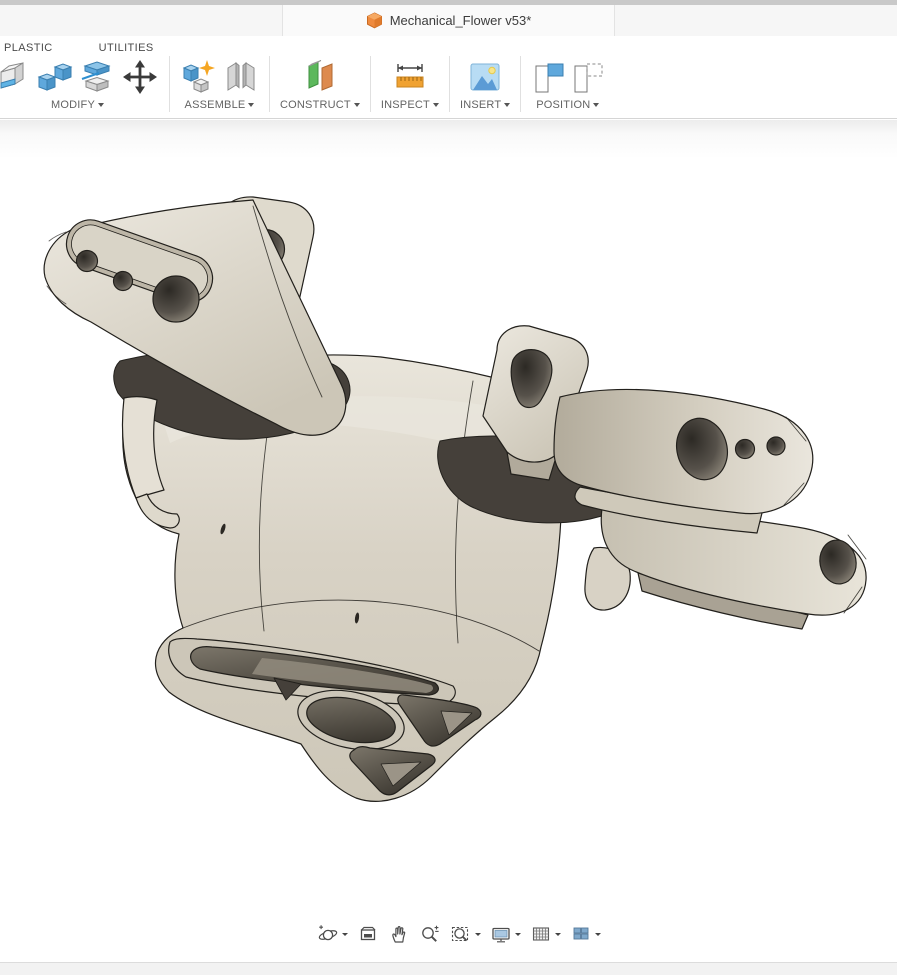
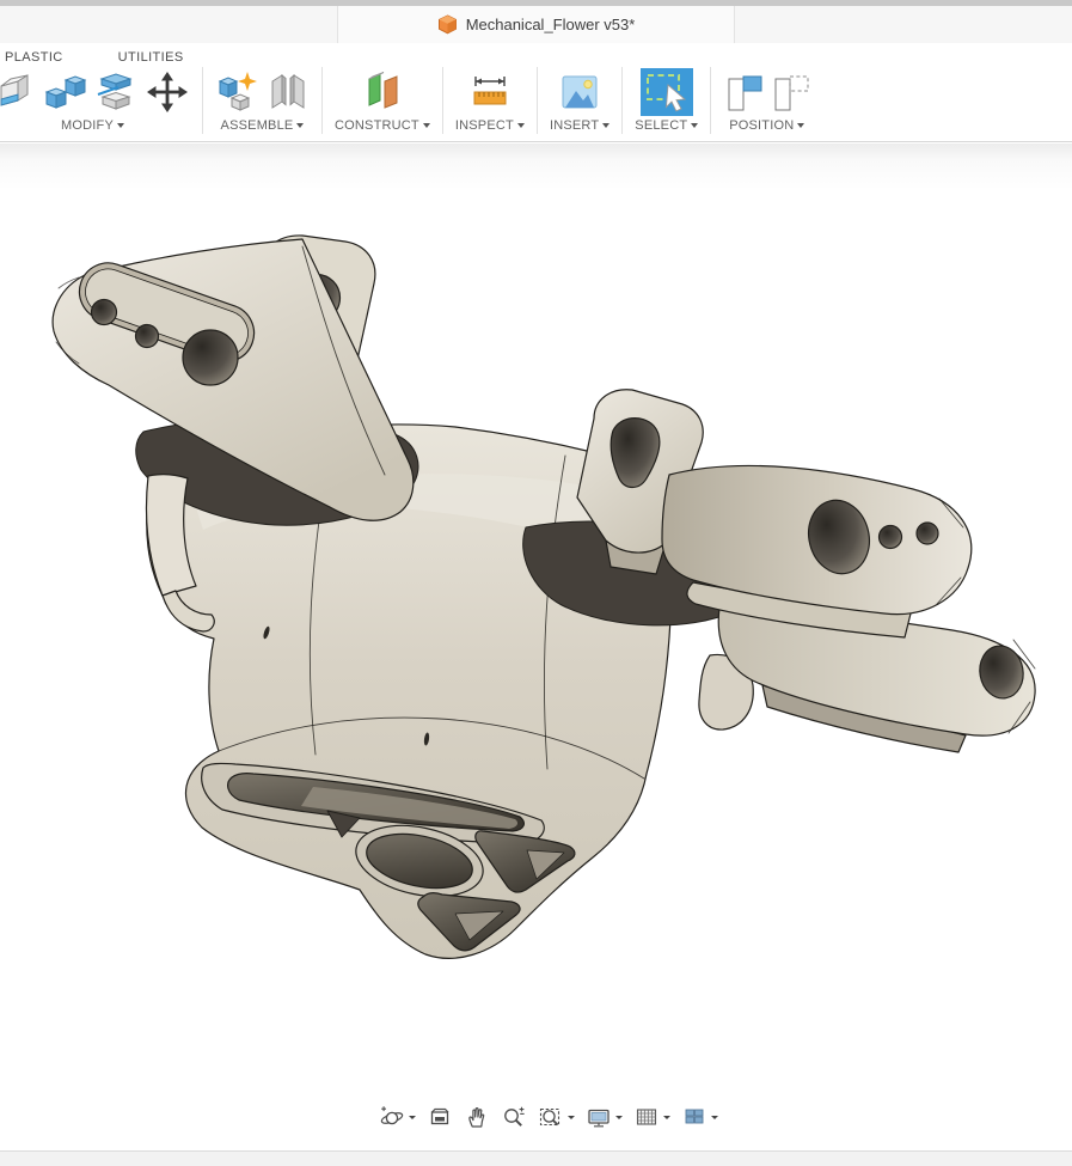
  Mechanical_Flower v53*
  PLASTIC
  UTILITIES
  MODIFY
  ASSEMBLE
  CONSTRUCT
  INSPECT
  INSERT
+ SELECT
  POSITION
